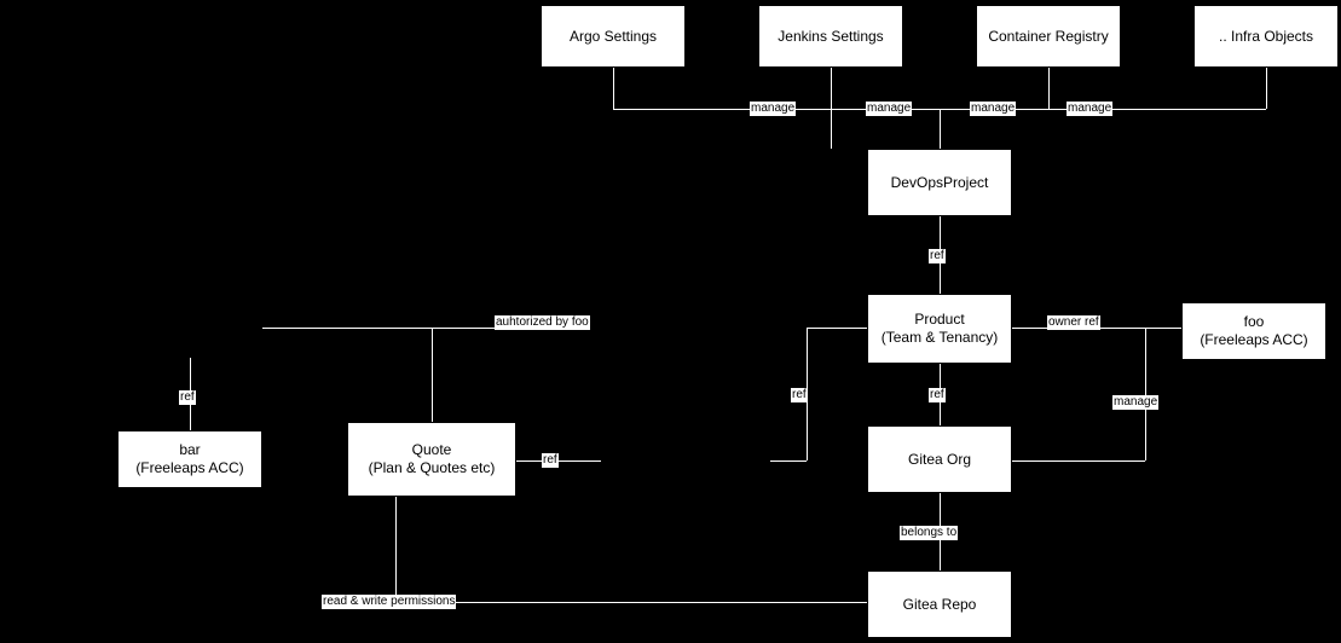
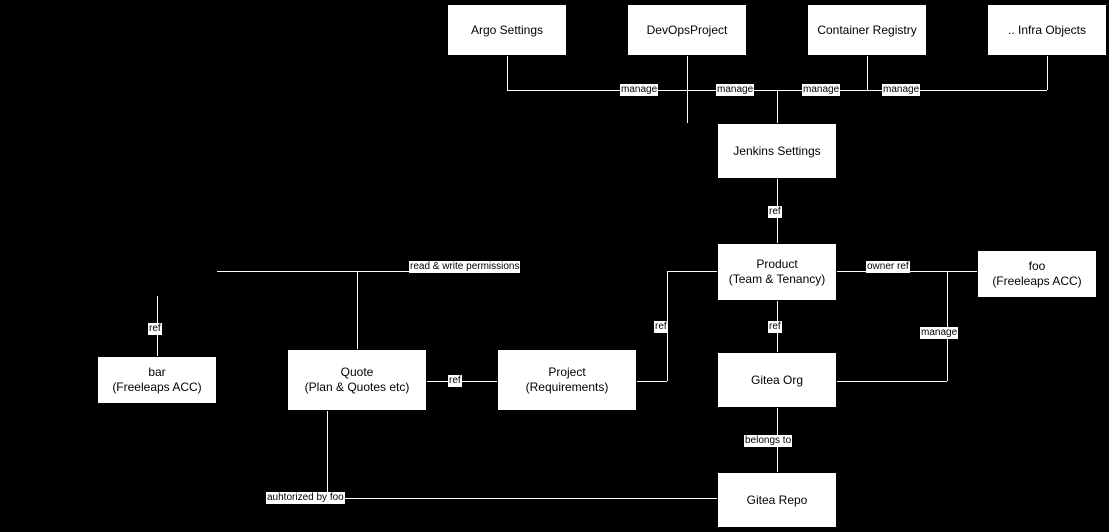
  Argo Settings
- Jenkins Settings
+ DevOpsProject
  Container Registry
  .. Infra Objects
- DevOpsProject
+ Jenkins Settings
  Product
  (Team & Tenancy)
  foo
  (Freeleaps ACC)
  bar
  (Freeleaps ACC)
  Quote
  (Plan & Quotes etc)
+ Project
+ (Requirements)
  Gitea Org
  Gitea Repo
  manage
  manage
  manage
  manage
  ref
- auhtorized by foo
+ read & write permissions
  owner ref
  ref
  ref
  ref
  manage
  ref
  belongs to
- read & write permissions
+ auhtorized by foo
